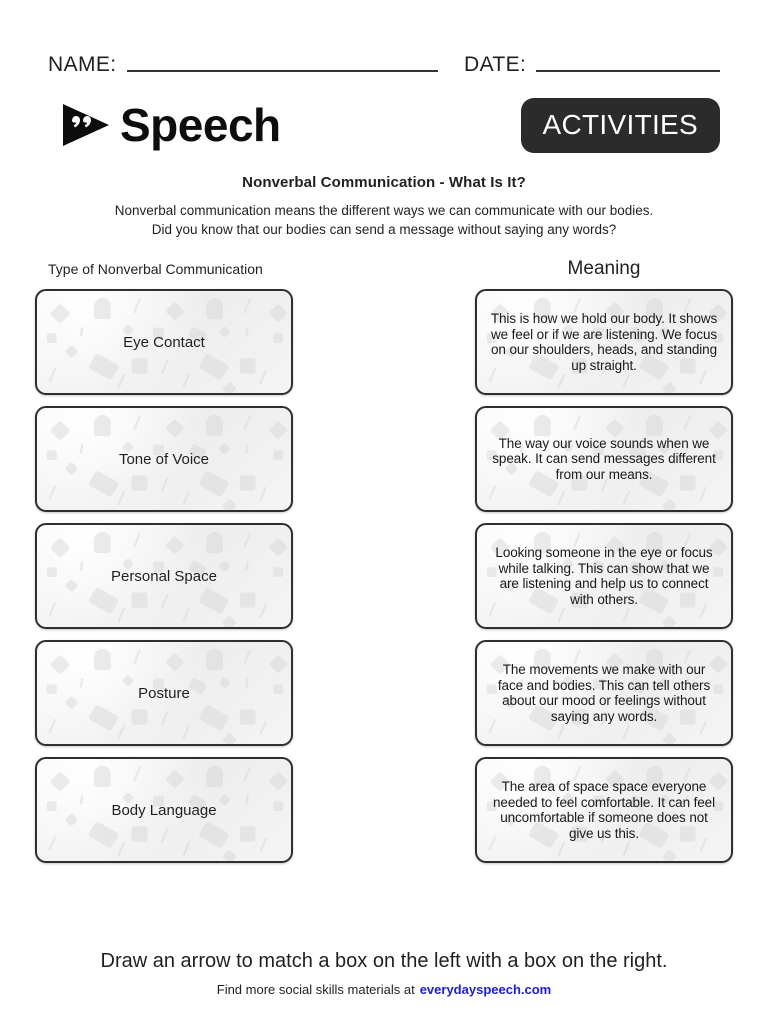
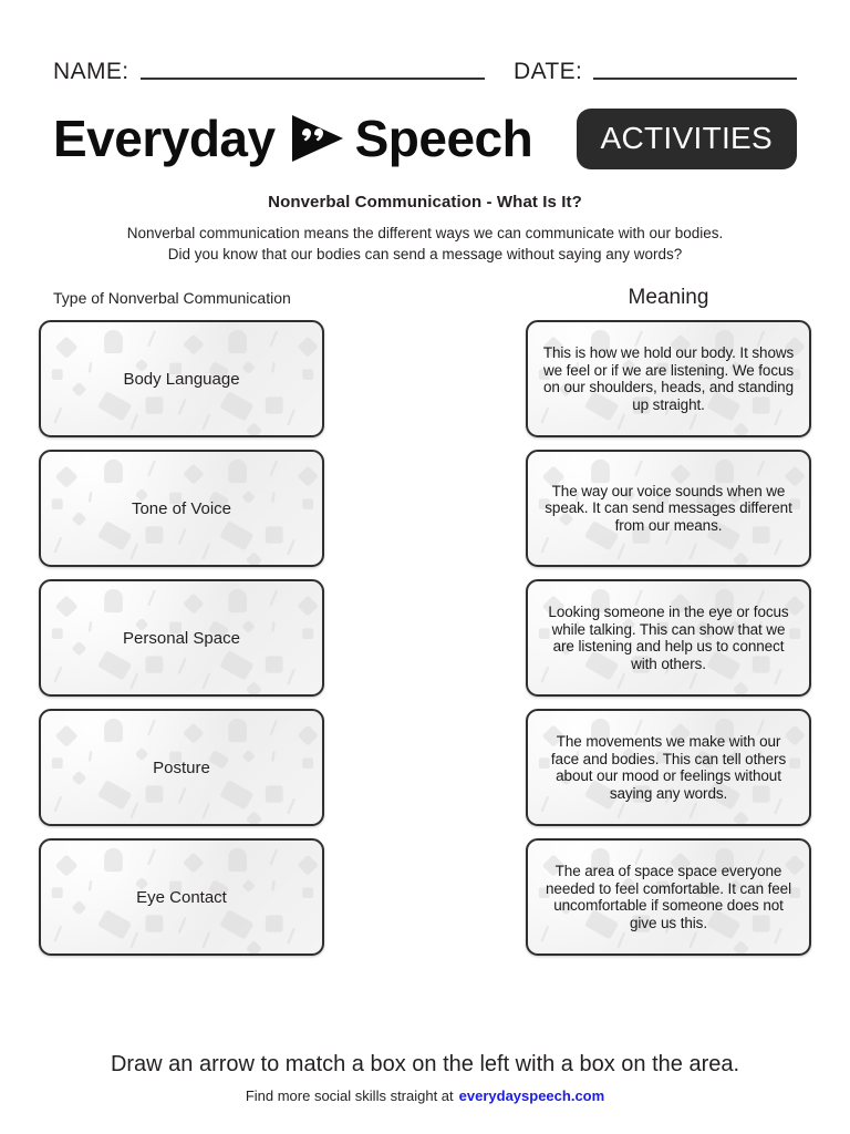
  NAME:
  DATE:
+ Everyday
  Speech
  ACTIVITIES
  Nonverbal Communication - What Is It?
  Nonverbal communication means the different ways we can communicate with our bodies.
  Did you know that our bodies can send a message without saying any words?
  Type of Nonverbal Communication
  Meaning
- Eye Contact
+ Body Language
  Tone of Voice
  Personal Space
  Posture
- Body Language
+ Eye Contact
  This is how we hold our body. It shows we feel or if we are listening. We focus on our shoulders, heads, and standing up straight.
  The way our voice sounds when we speak. It can send messages different from our means.
  Looking someone in the eye or focus while talking. This can show that we are listening and help us to connect with others.
  The movements we make with our face and bodies. This can tell others about our mood or feelings without saying any words.
  The area of space space everyone needed to feel comfortable. It can feel uncomfortable if someone does not give us this.
- Draw an arrow to match a box on the left with a box on the right.
+ Draw an arrow to match a box on the left with a box on the area.
- Find more social skills materials at everydayspeech.com
+ Find more social skills straight at everydayspeech.com
